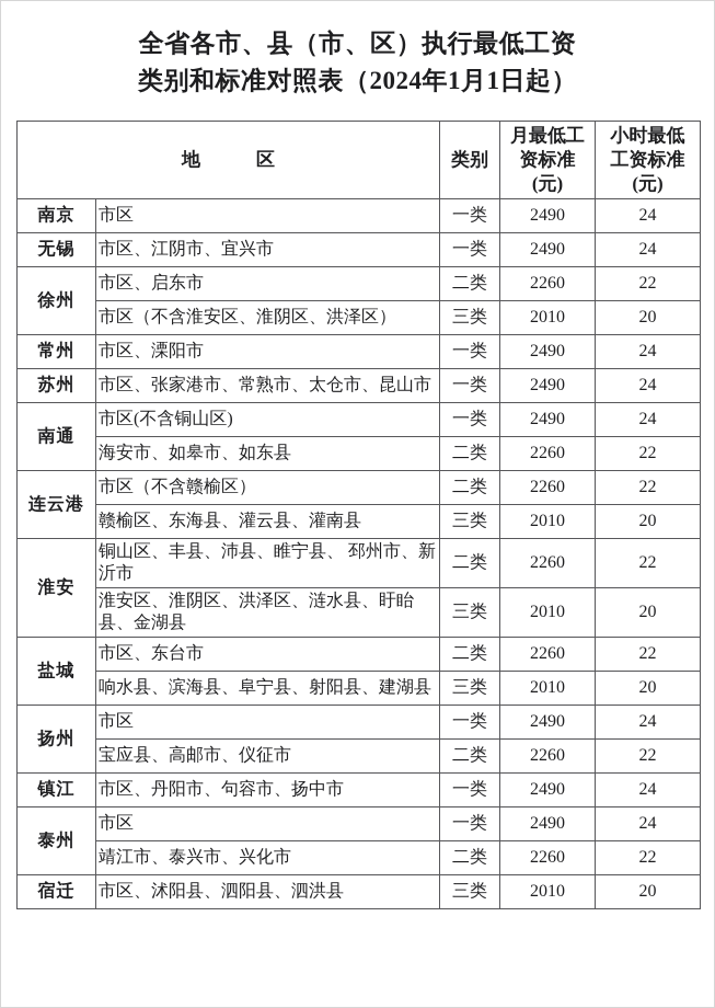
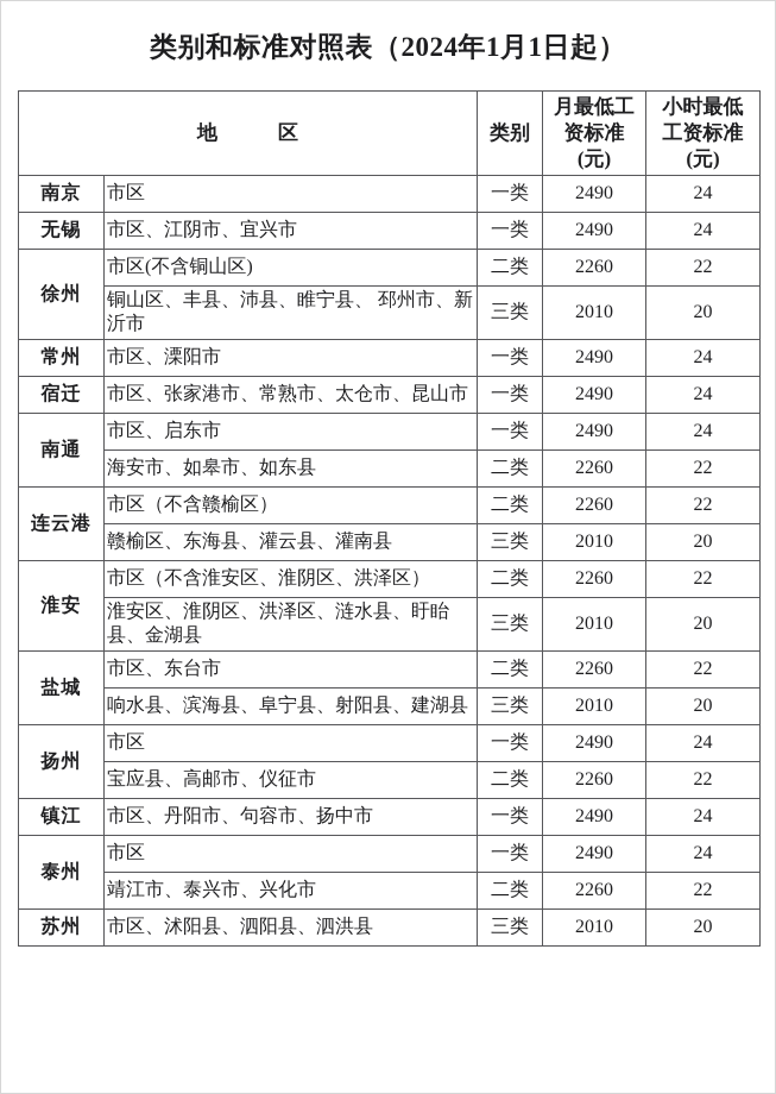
- 全省各市、县（市、区）执行最低工资
  类别和标准对照表（2024年1月1日起）
  地 区	类别	月最低工 资标准 (元)	小时最低 工资标准 (元)
  南京	市区	一类	2490	24
  无锡	市区、江阴市、宜兴市	一类	2490	24
- 徐州	市区、启东市	二类	2260	22
+ 徐州	市区(不含铜山区)	二类	2260	22
- 市区（不含淮安区、淮阴区、洪泽区）	三类	2010	20
+ 铜山区、丰县、沛县、睢宁县、 邳州市、新沂市	三类	2010	20
  常州	市区、溧阳市	一类	2490	24
- 苏州	市区、张家港市、常熟市、太仓市、昆山市	一类	2490	24
+ 宿迁	市区、张家港市、常熟市、太仓市、昆山市	一类	2490	24
- 南通	市区(不含铜山区)	一类	2490	24
+ 南通	市区、启东市	一类	2490	24
  海安市、如皋市、如东县	二类	2260	22
  连云港	市区（不含赣榆区）	二类	2260	22
  赣榆区、东海县、灌云县、灌南县	三类	2010	20
- 淮安	铜山区、丰县、沛县、睢宁县、 邳州市、新沂市	二类	2260	22
+ 淮安	市区（不含淮安区、淮阴区、洪泽区）	二类	2260	22
  淮安区、淮阴区、洪泽区、涟水县、盱眙县、金湖县	三类	2010	20
  盐城	市区、东台市	二类	2260	22
  响水县、滨海县、阜宁县、射阳县、建湖县	三类	2010	20
  扬州	市区	一类	2490	24
  宝应县、高邮市、仪征市	二类	2260	22
  镇江	市区、丹阳市、句容市、扬中市	一类	2490	24
  泰州	市区	一类	2490	24
  靖江市、泰兴市、兴化市	二类	2260	22
- 宿迁	市区、沭阳县、泗阳县、泗洪县	三类	2010	20
+ 苏州	市区、沭阳县、泗阳县、泗洪县	三类	2010	20
